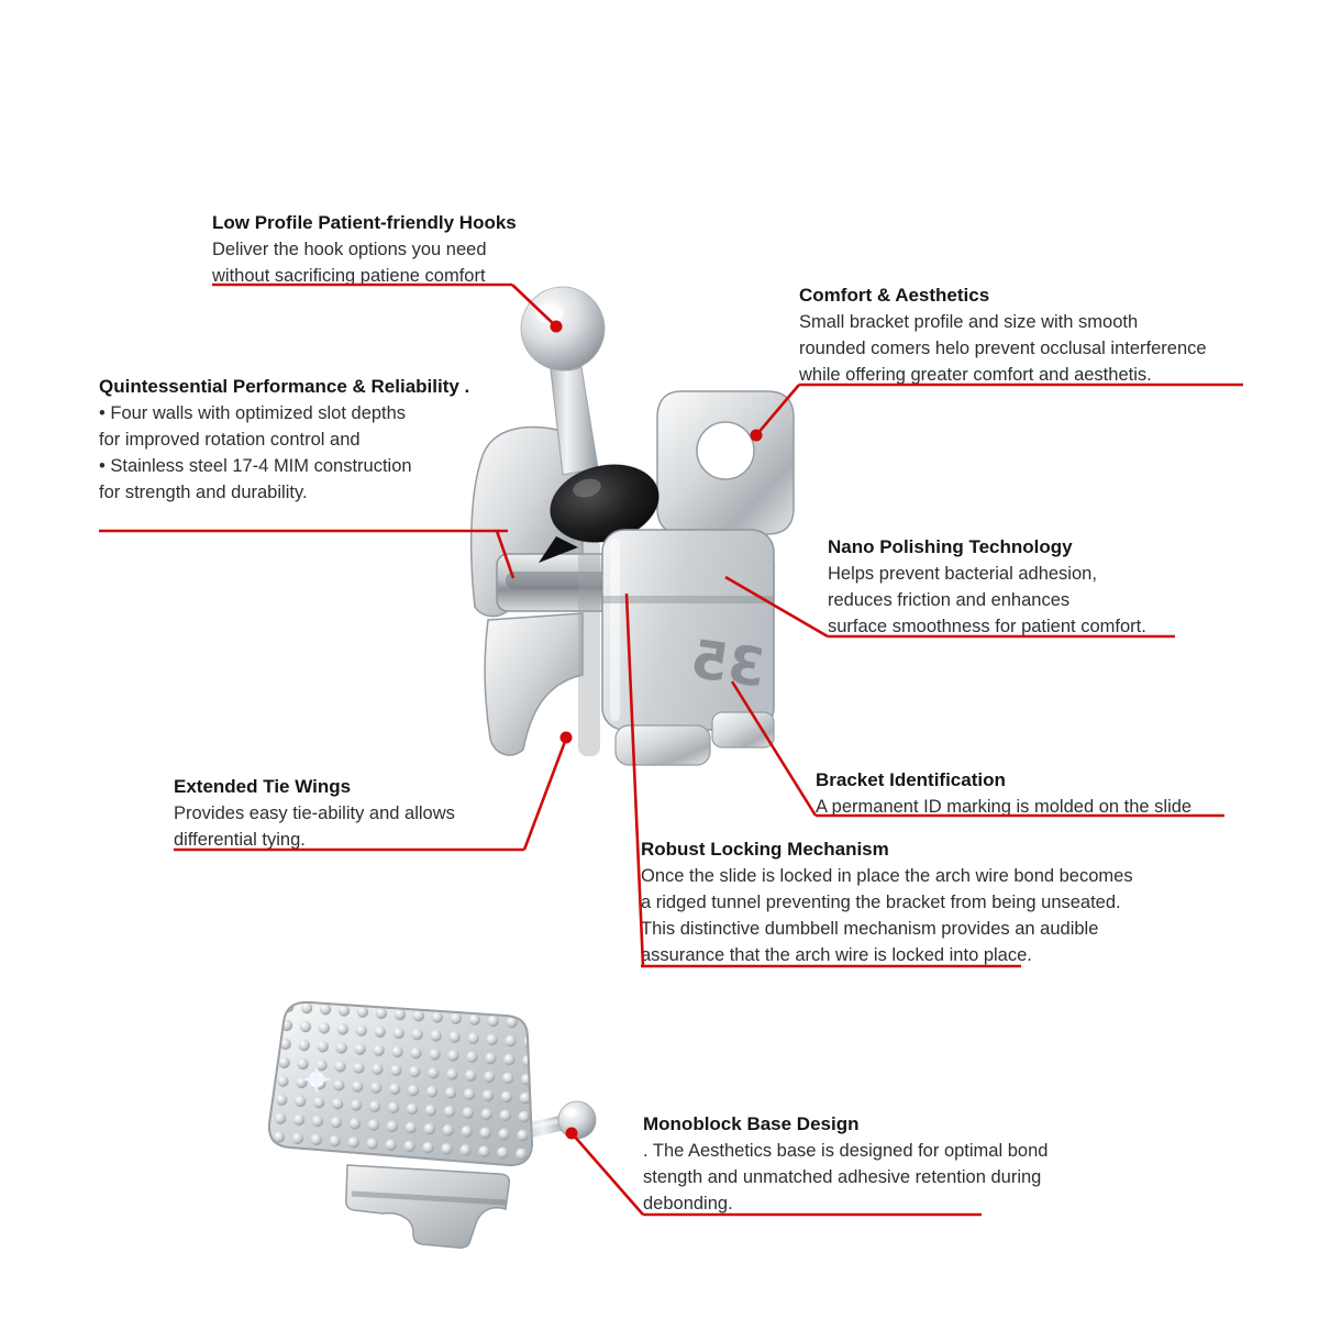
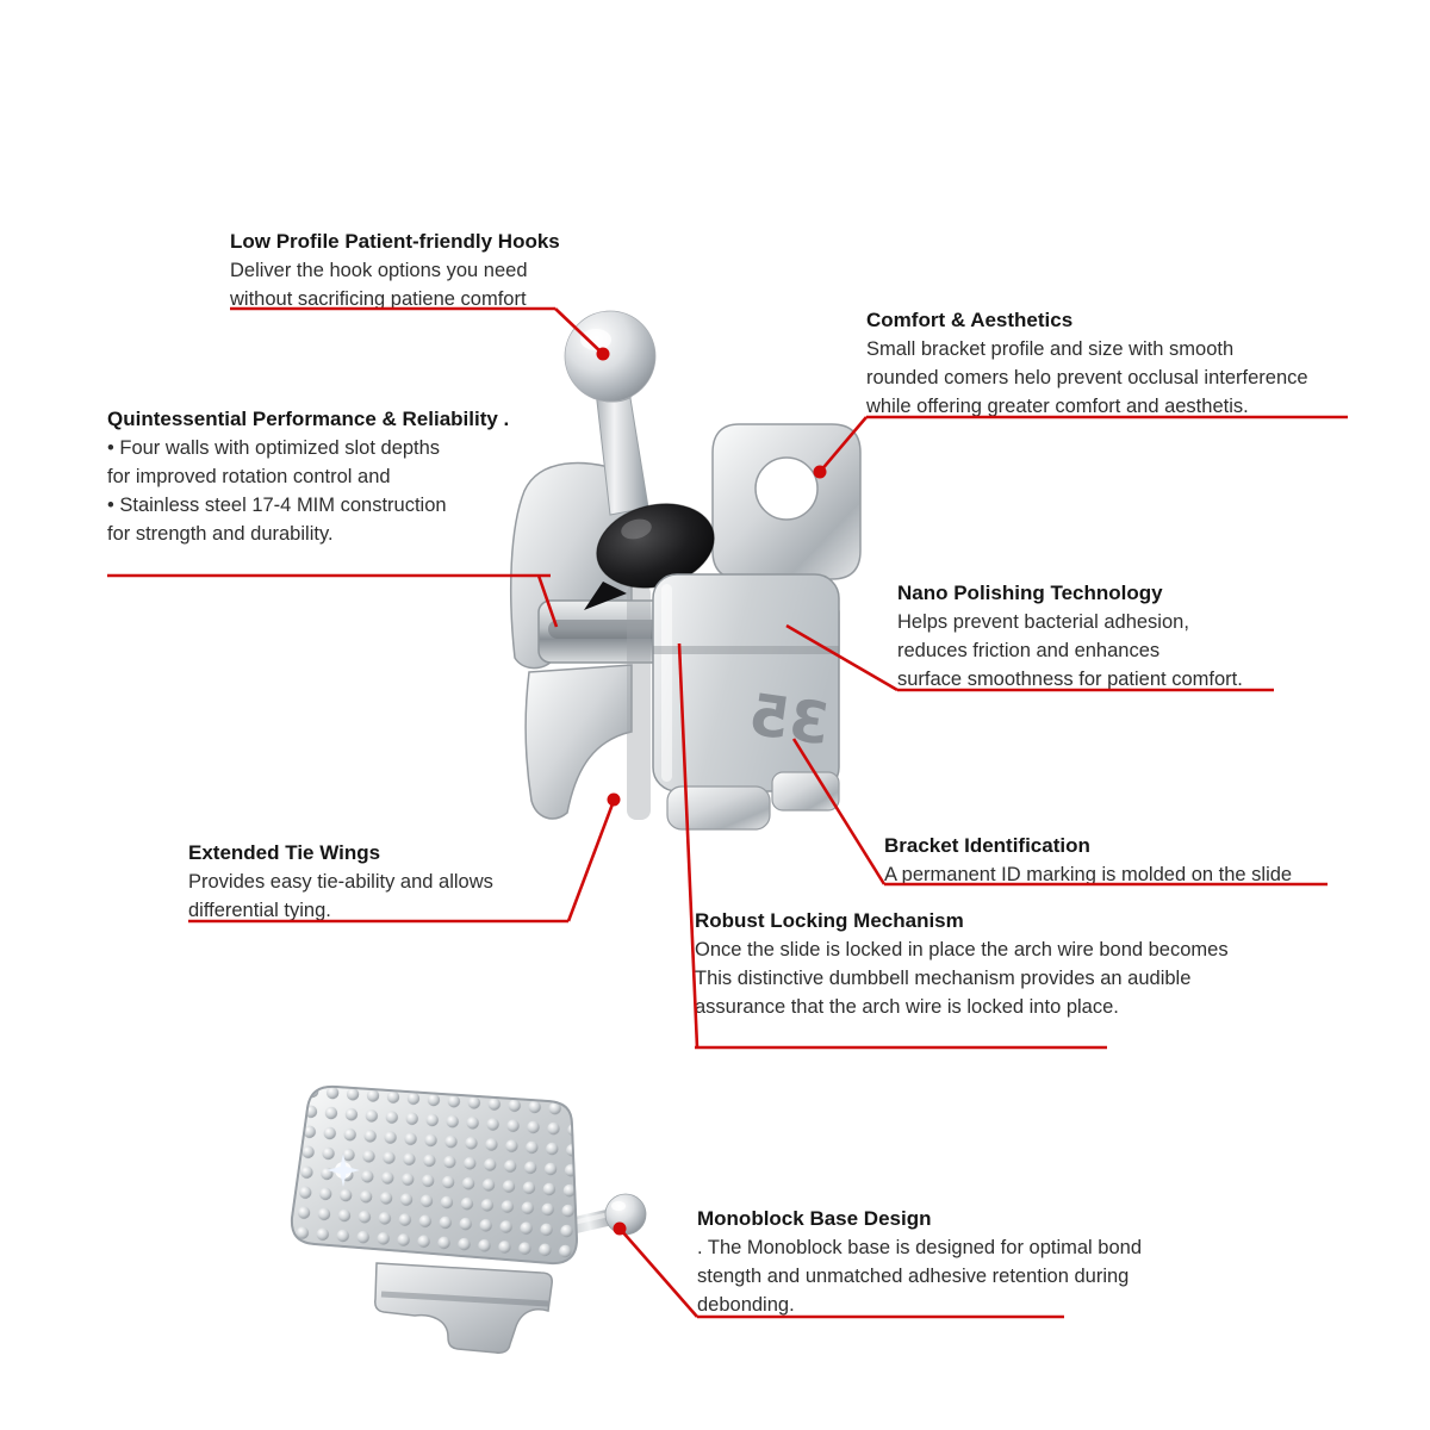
  Low Profile Patient-friendly Hooks
  Deliver the hook options you need
  without sacrificing patiene comfort
  Comfort & Aesthetics
  Small bracket profile and size with smooth
  rounded comers helo prevent occlusal interference
  while offering greater comfort and aesthetis.
  Quintessential Performance & Reliability .
  • Four walls with optimized slot depths
  for improved rotation control and
  • Stainless steel 17-4 MIM construction
  for strength and durability.
  Nano Polishing Technology
  Helps prevent bacterial adhesion,
  reduces friction and enhances
  surface smoothness for patient comfort.
  Extended Tie Wings
  Provides easy tie-ability and allows
  differential tying.
  Bracket Identification
  A permanent ID marking is molded on the slide
  Robust Locking Mechanism
  Once the slide is locked in place the arch wire bond becomes
- a ridged tunnel preventing the bracket from being unseated.
  This distinctive dumbbell mechanism provides an audible
  assurance that the arch wire is locked into place.
  Monoblock Base Design
- . The Aesthetics base is designed for optimal bond
+ . The Monoblock base is designed for optimal bond
  stength and unmatched adhesive retention during
  debonding.
